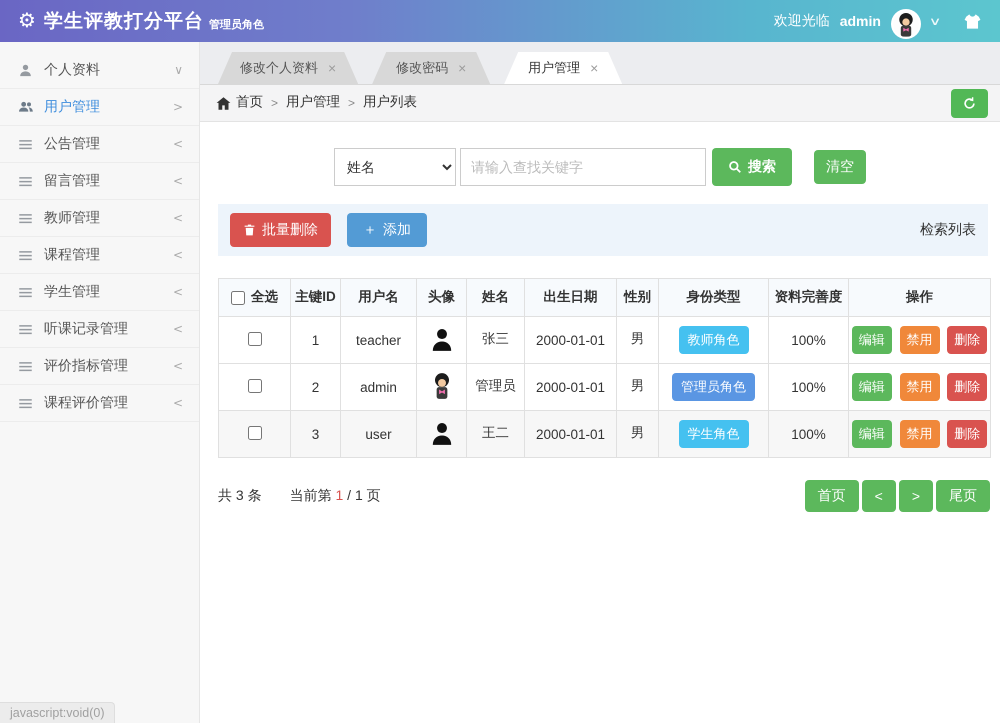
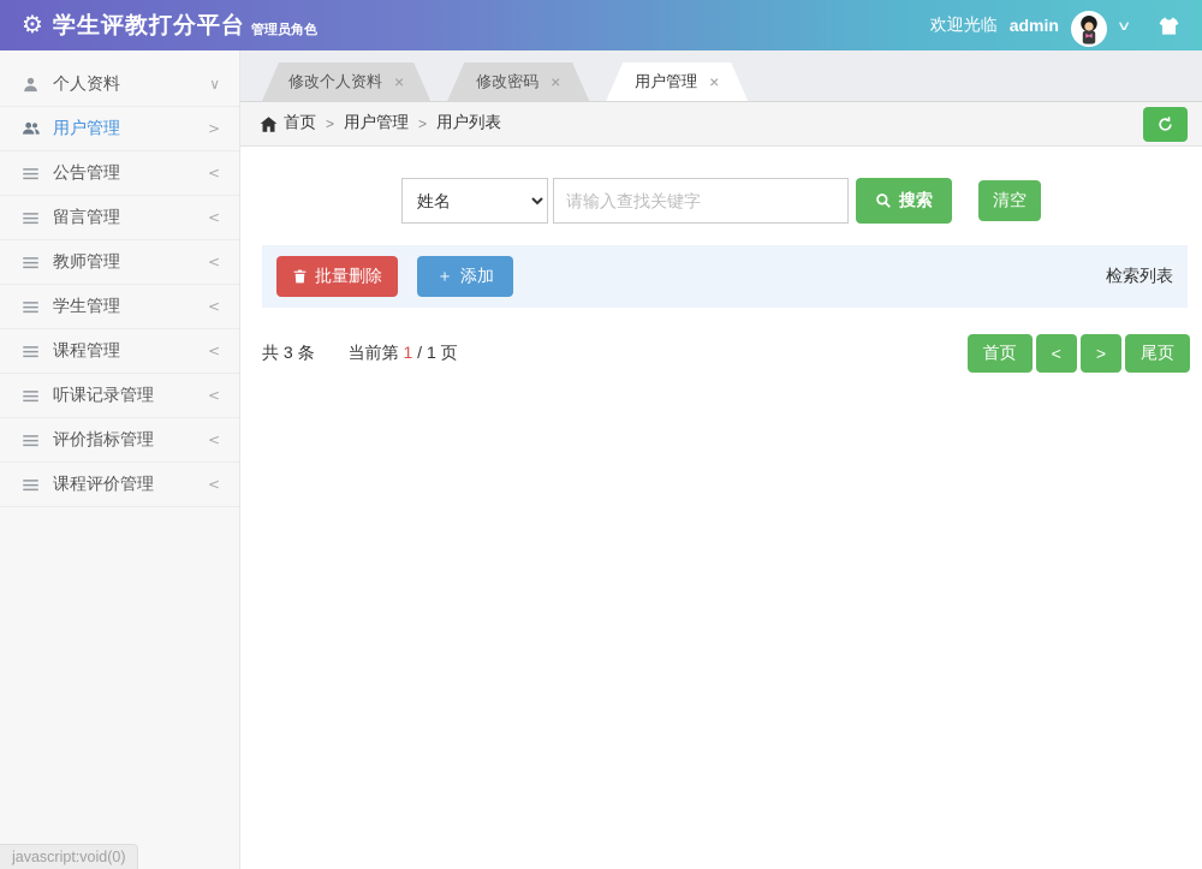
  ⚙
  学生评教打分平台
  管理员角色
  欢迎光临
  admin
  ∨
  个人资料
  ∨
  用户管理
  >
  公告管理
  <
  留言管理
  <
  教师管理
  <
- 课程管理
+ 学生管理
  <
- 学生管理
+ 课程管理
  <
  听课记录管理
  <
  评价指标管理
  <
  课程评价管理
  <
  修改个人资料
  ×
  修改密码
  ×
  用户管理
  ×
  首页
  >
  用户管理
  >
  用户列表
  姓名
  请输入查找关键字
  搜索
  清空
  批量删除
  ＋
  添加
  检索列表
- 全选	主键ID	用户名	头像	姓名	出生日期	性别	身份类型	资料完善度	操作
- 	1	teacher		张三	2000-01-01	男	教师角色	100%	编辑 禁用 删除
- 	2	admin		管理员	2000-01-01	男	管理员角色	100%	编辑 禁用 删除
- 	3	user		王二	2000-01-01	男	学生角色	100%	编辑 禁用 删除
  共 3 条
  当前第 1 / 1 页
  首页
  <
  >
  尾页
  javascript:void(0)
